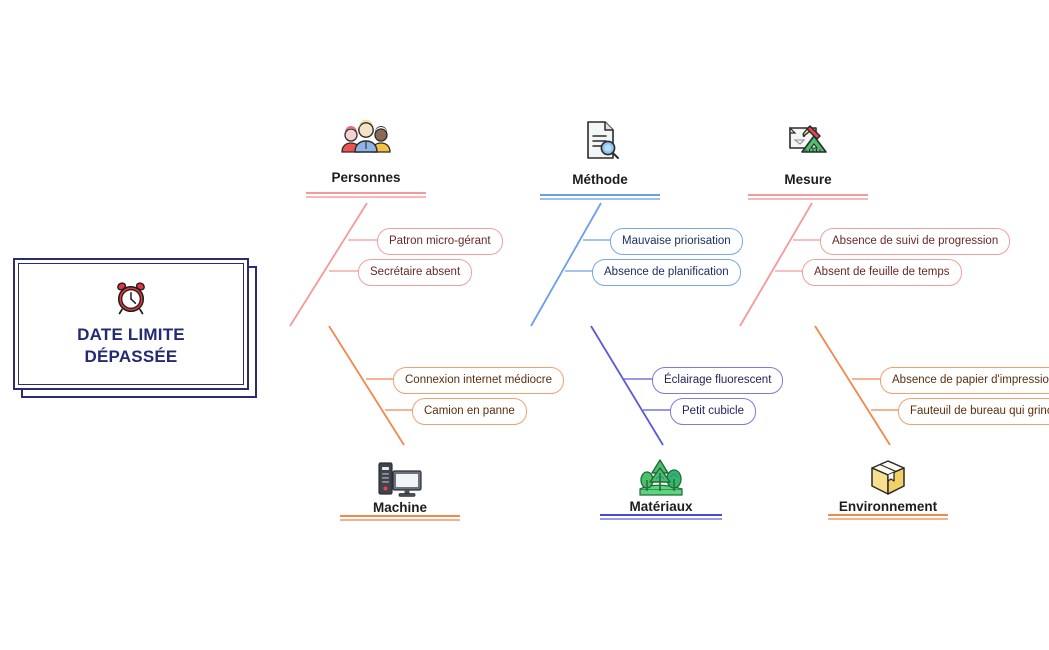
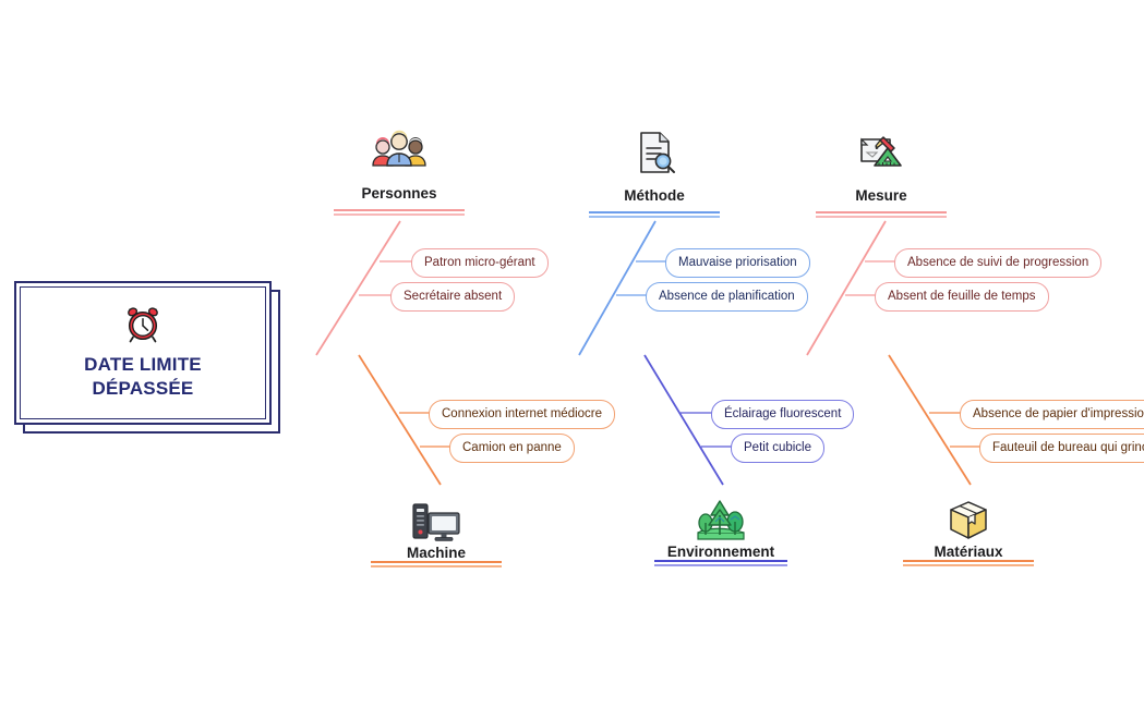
  DATE LIMITE
  DÉPASSÉE
  Personnes
  Patron micro-gérant
  Secrétaire absent
  Méthode
  Mauvaise priorisation
  Absence de planification
  Mesure
  Absence de suivi de progression
  Absent de feuille de temps
  Machine
  Connexion internet médiocre
  Camion en panne
- Matériaux
+ Environnement
  Éclairage fluorescent
  Petit cubicle
- Environnement
+ Matériaux
  Absence de papier d'impressio
  Fauteuil de bureau qui grin
